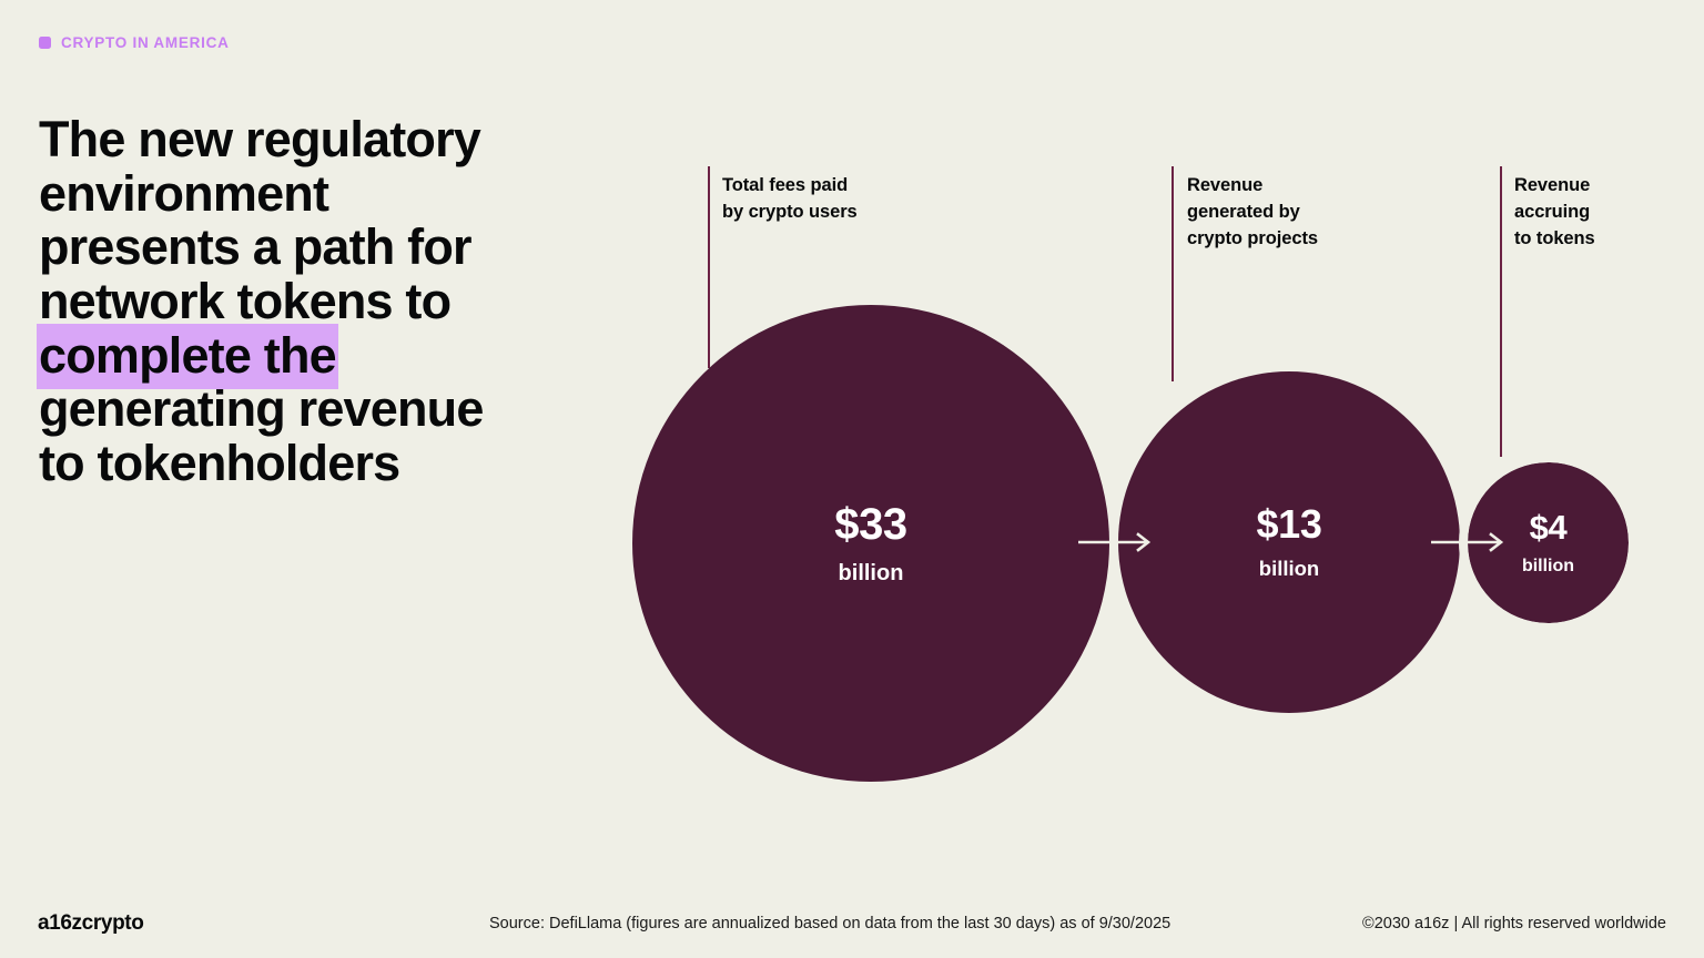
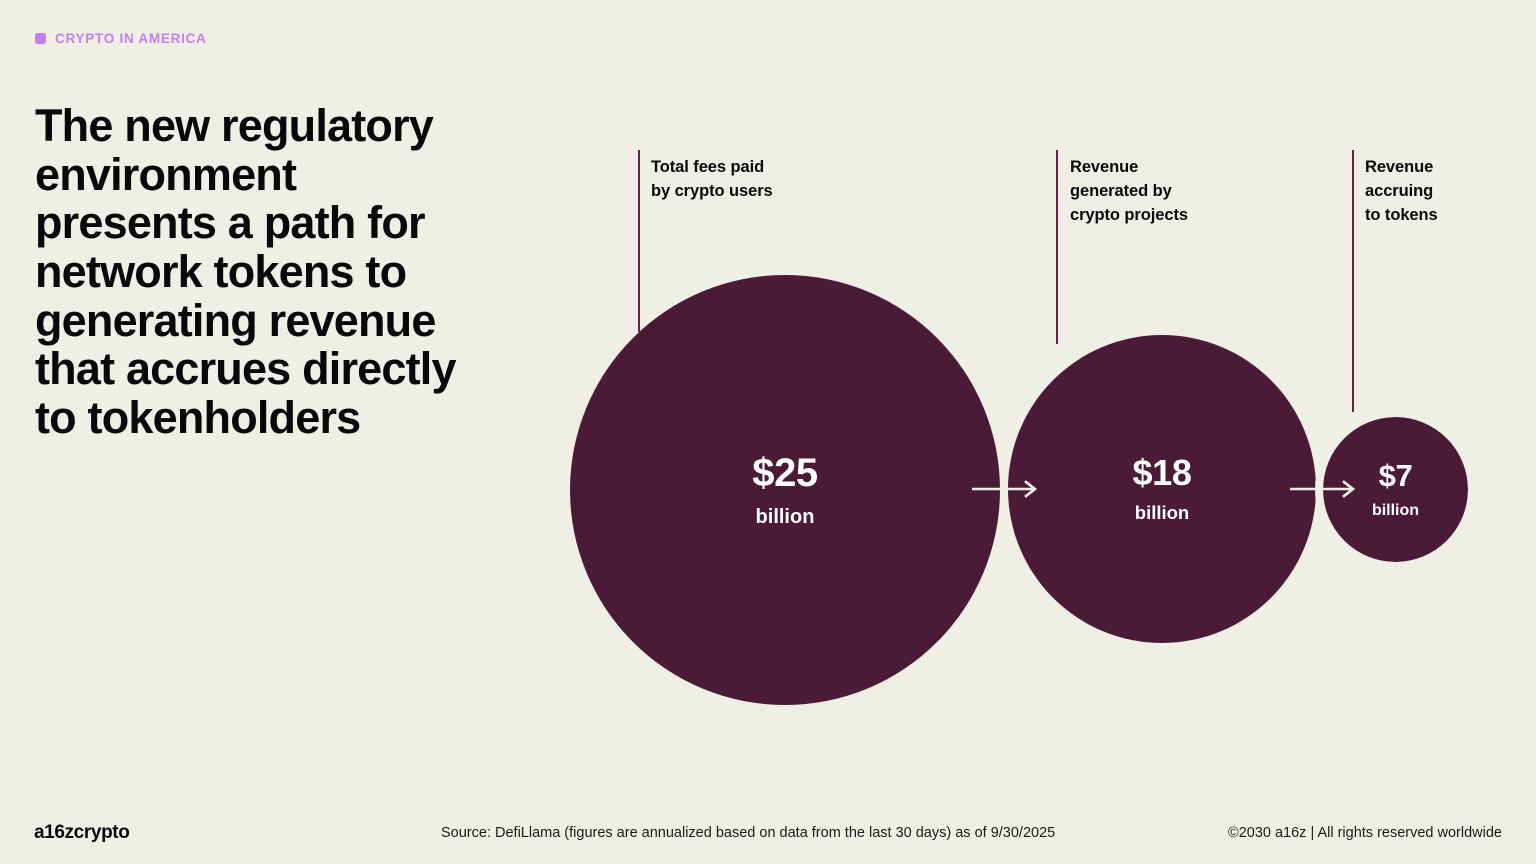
  CRYPTO IN AMERICA
  The new regulatory
  environment
  presents a path for
  network tokens to
- complete the
  generating revenue
+ that accrues directly
  to tokenholders
  Total fees paid
  by crypto users
  Revenue
  generated by
  crypto projects
  Revenue
  accruing
  to tokens
- $33
+ $25
  billion
- $13
+ $18
  billion
- $4
+ $7
  billion
  a16zcrypto
  Source: DefiLlama (figures are annualized based on data from the last 30 days) as of 9/30/2025
  ©2030 a16z | All rights reserved worldwide
